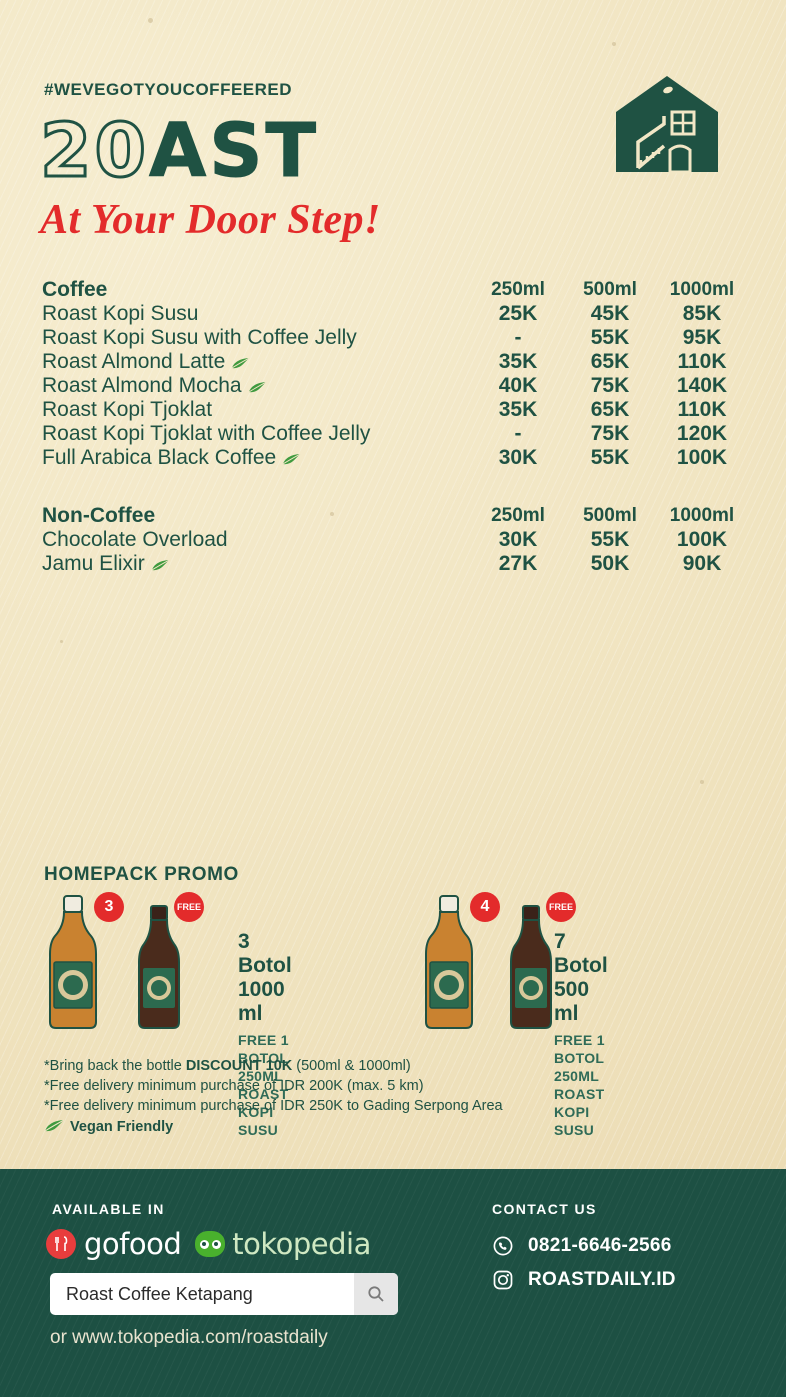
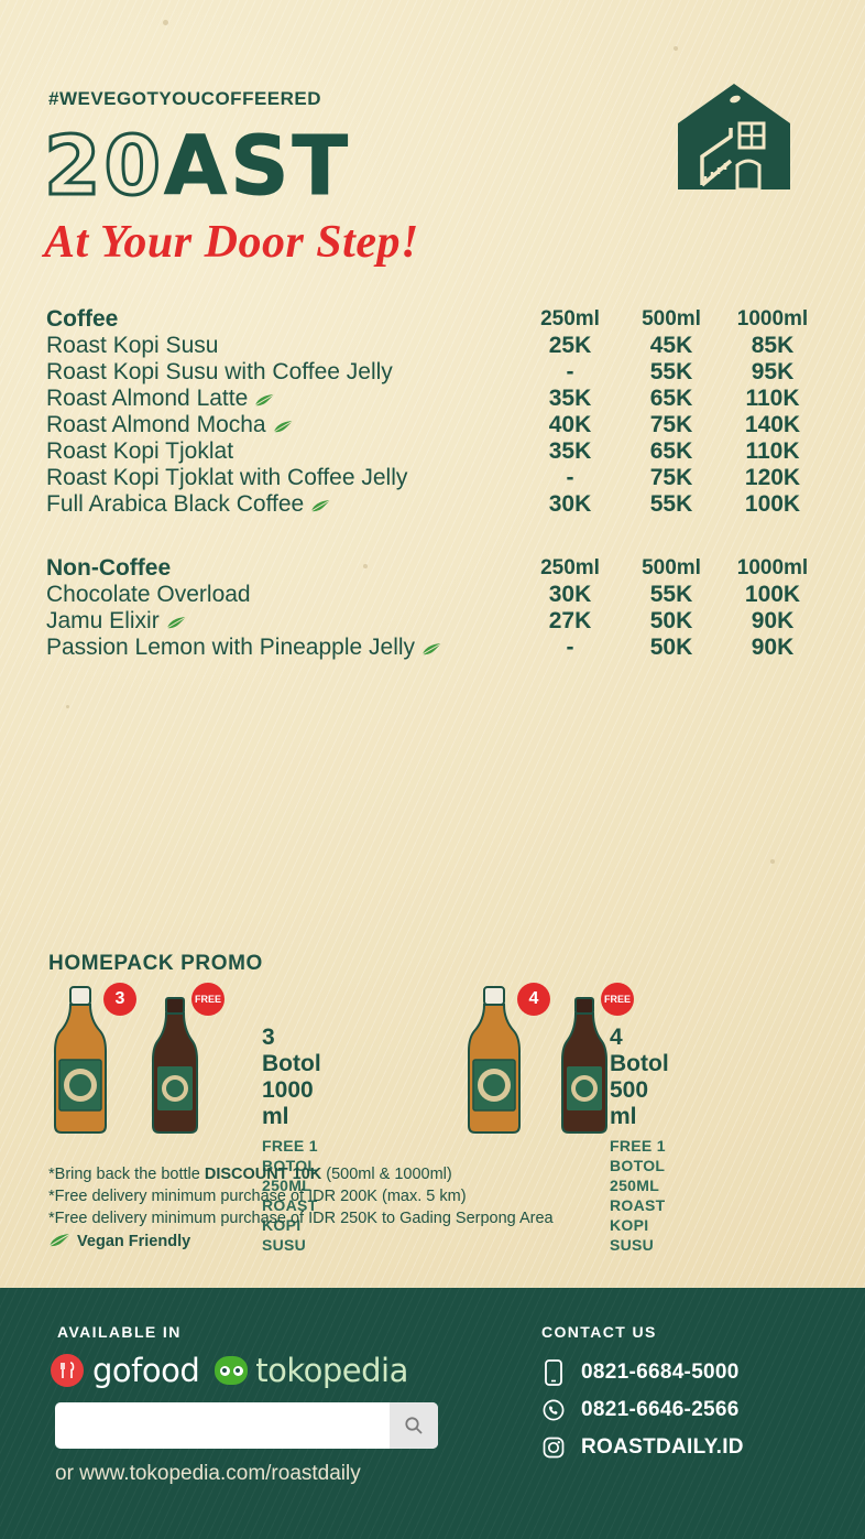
  #WEVEGOTYOUCOFFEERED
  20AST
  At Your Door Step!
  Coffee	250ml	500ml	1000ml
  Roast Kopi Susu	25K	45K	85K
  Roast Kopi Susu with Coffee Jelly	-	55K	95K
  Roast Almond Latte	35K	65K	110K
  Roast Almond Mocha	40K	75K	140K
  Roast Kopi Tjoklat	35K	65K	110K
  Roast Kopi Tjoklat with Coffee Jelly	-	75K	120K
  Full Arabica Black Coffee	30K	55K	100K
  Non-Coffee	250ml	500ml	1000ml
  Chocolate Overload	30K	55K	100K
  Jamu Elixir	27K	50K	90K
+ Passion Lemon with Pineapple Jelly	-	50K	90K
  HOMEPACK PROMO
  3
  FREE
  3 Botol 1000 ml
  FREE 1 BOTOL 250ML
  ROAST KOPI SUSU
  4
  FREE
- 7 Botol 500 ml
+ 4 Botol 500 ml
  FREE 1 BOTOL 250ML
  ROAST KOPI SUSU
  *Bring back the bottle DISCOUNT 10K (500ml & 1000ml)
  *Free delivery minimum purchase of IDR 200K (max. 5 km)
  *Free delivery minimum purchase of IDR 250K to Gading Serpong Area
  Vegan Friendly
  AVAILABLE IN
  gofood
  tokopedia
- Roast Coffee Ketapang
  or www.tokopedia.com/roastdaily
  CONTACT US
+ 0821-6684-5000
  0821-6646-2566
  ROASTDAILY.ID
